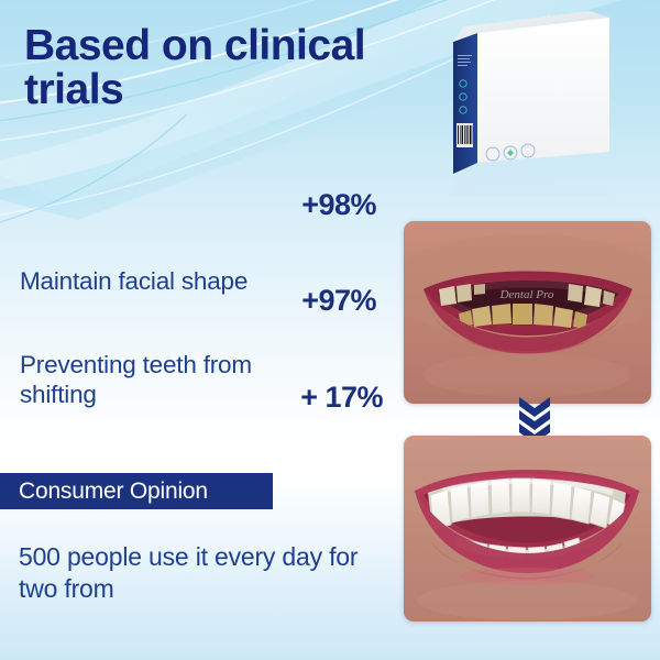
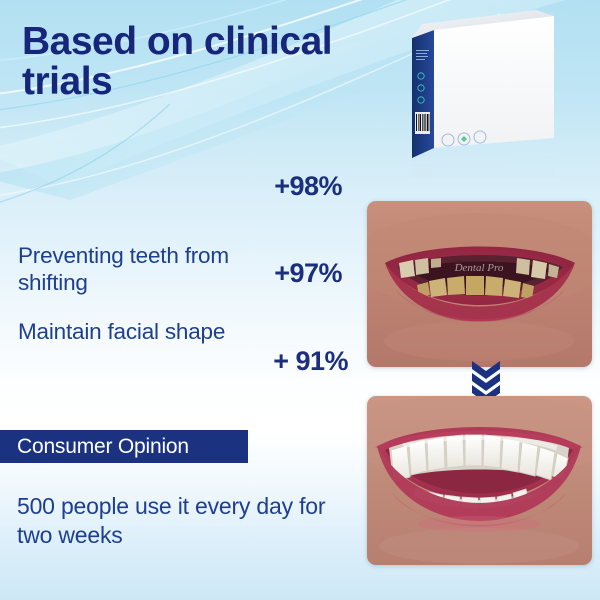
  Based on clinical trials
  +98%
- Maintain facial shape
+ Preventing teeth from shifting
  +97%
- Preventing teeth from shifting
+ Maintain facial shape
- + 17%
+ + 91%
  Consumer Opinion
- 500 people use it every day for two from
+ 500 people use it every day for two weeks
  Dental Pro
